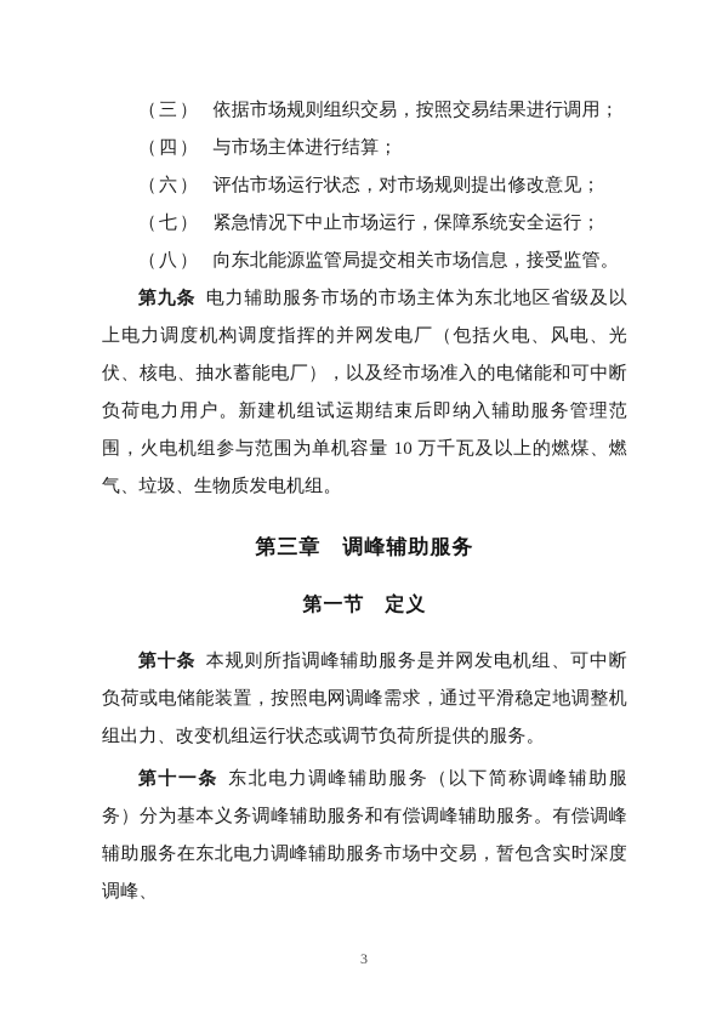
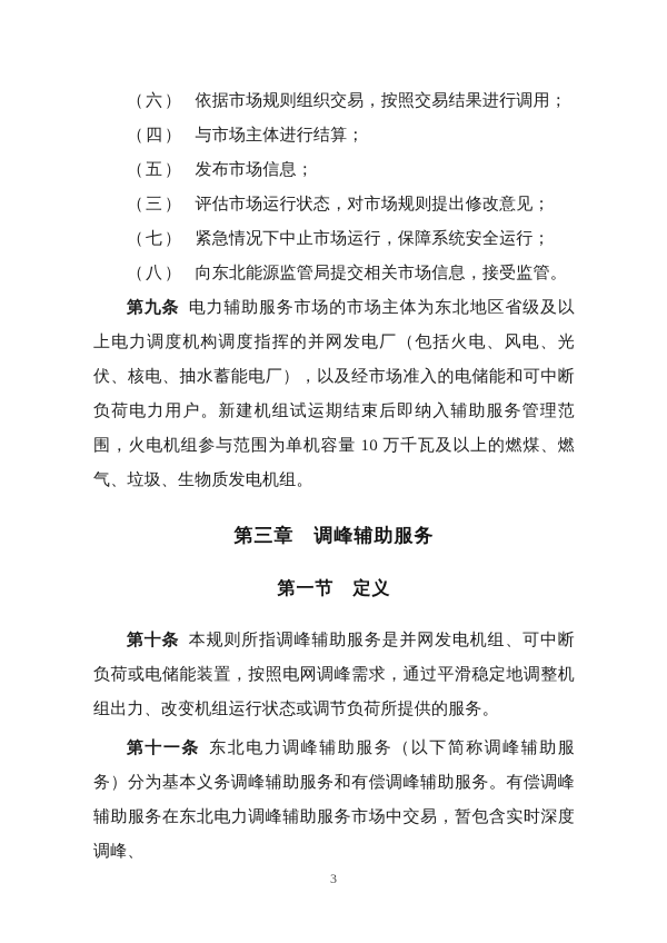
- （三） 依据市场规则组织交易，按照交易结果进行调用；
+ （六） 依据市场规则组织交易，按照交易结果进行调用；
  （四） 与市场主体进行结算；
+ （五） 发布市场信息；
- （六） 评估市场运行状态，对市场规则提出修改意见；
+ （三） 评估市场运行状态，对市场规则提出修改意见；
  （七） 紧急情况下中止市场运行，保障系统安全运行；
  （八） 向东北能源监管局提交相关市场信息，接受监管。
  第九条 电力辅助服务市场的市场主体为东北地区省级及以上电力调度机构调度指挥的并网发电厂（包括火电、风电、光伏、核电、抽水蓄能电厂），以及经市场准入的电储能和可中断负荷电力用户。新建机组试运期结束后即纳入辅助服务管理范围，火电机组参与范围为单机容量 10 万千瓦及以上的燃煤、燃气、垃圾、生物质发电机组。
  第三章 调峰辅助服务
  第一节 定义
  第十条 本规则所指调峰辅助服务是并网发电机组、可中断负荷或电储能装置，按照电网调峰需求，通过平滑稳定地调整机组出力、改变机组运行状态或调节负荷所提供的服务。
  第十一条 东北电力调峰辅助服务（以下简称调峰辅助服务）分为基本义务调峰辅助服务和有偿调峰辅助服务。有偿调峰辅助服务在东北电力调峰辅助服务市场中交易，暂包含实时深度调峰、
  3
